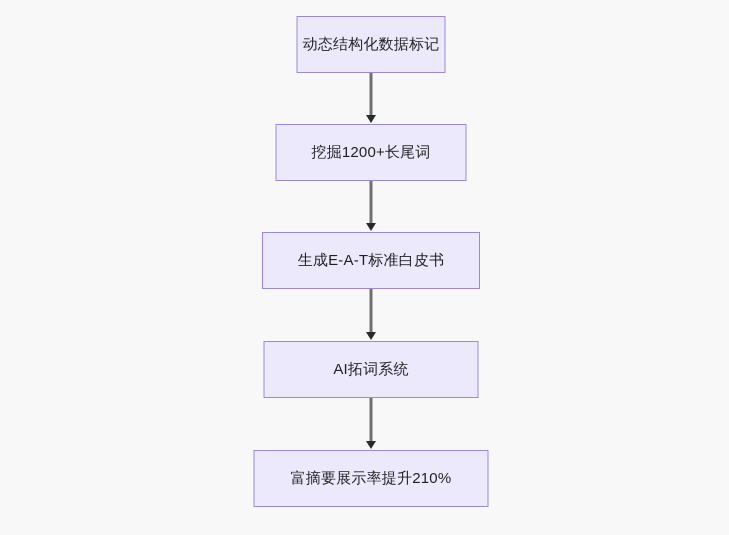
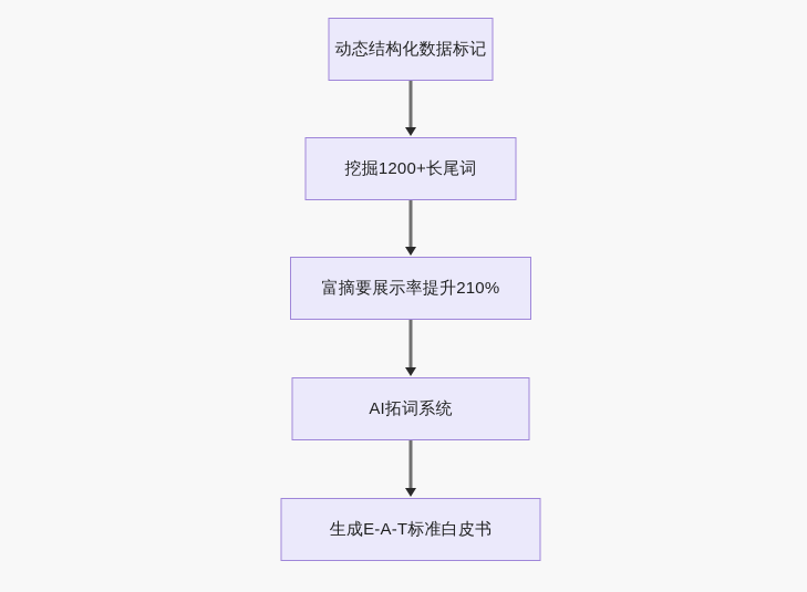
  动态结构化数据标记
  挖掘1200+长尾词
- 生成E-A-T标准白皮书
+ 富摘要展示率提升210%
  AI拓词系统
- 富摘要展示率提升210%
+ 生成E-A-T标准白皮书
